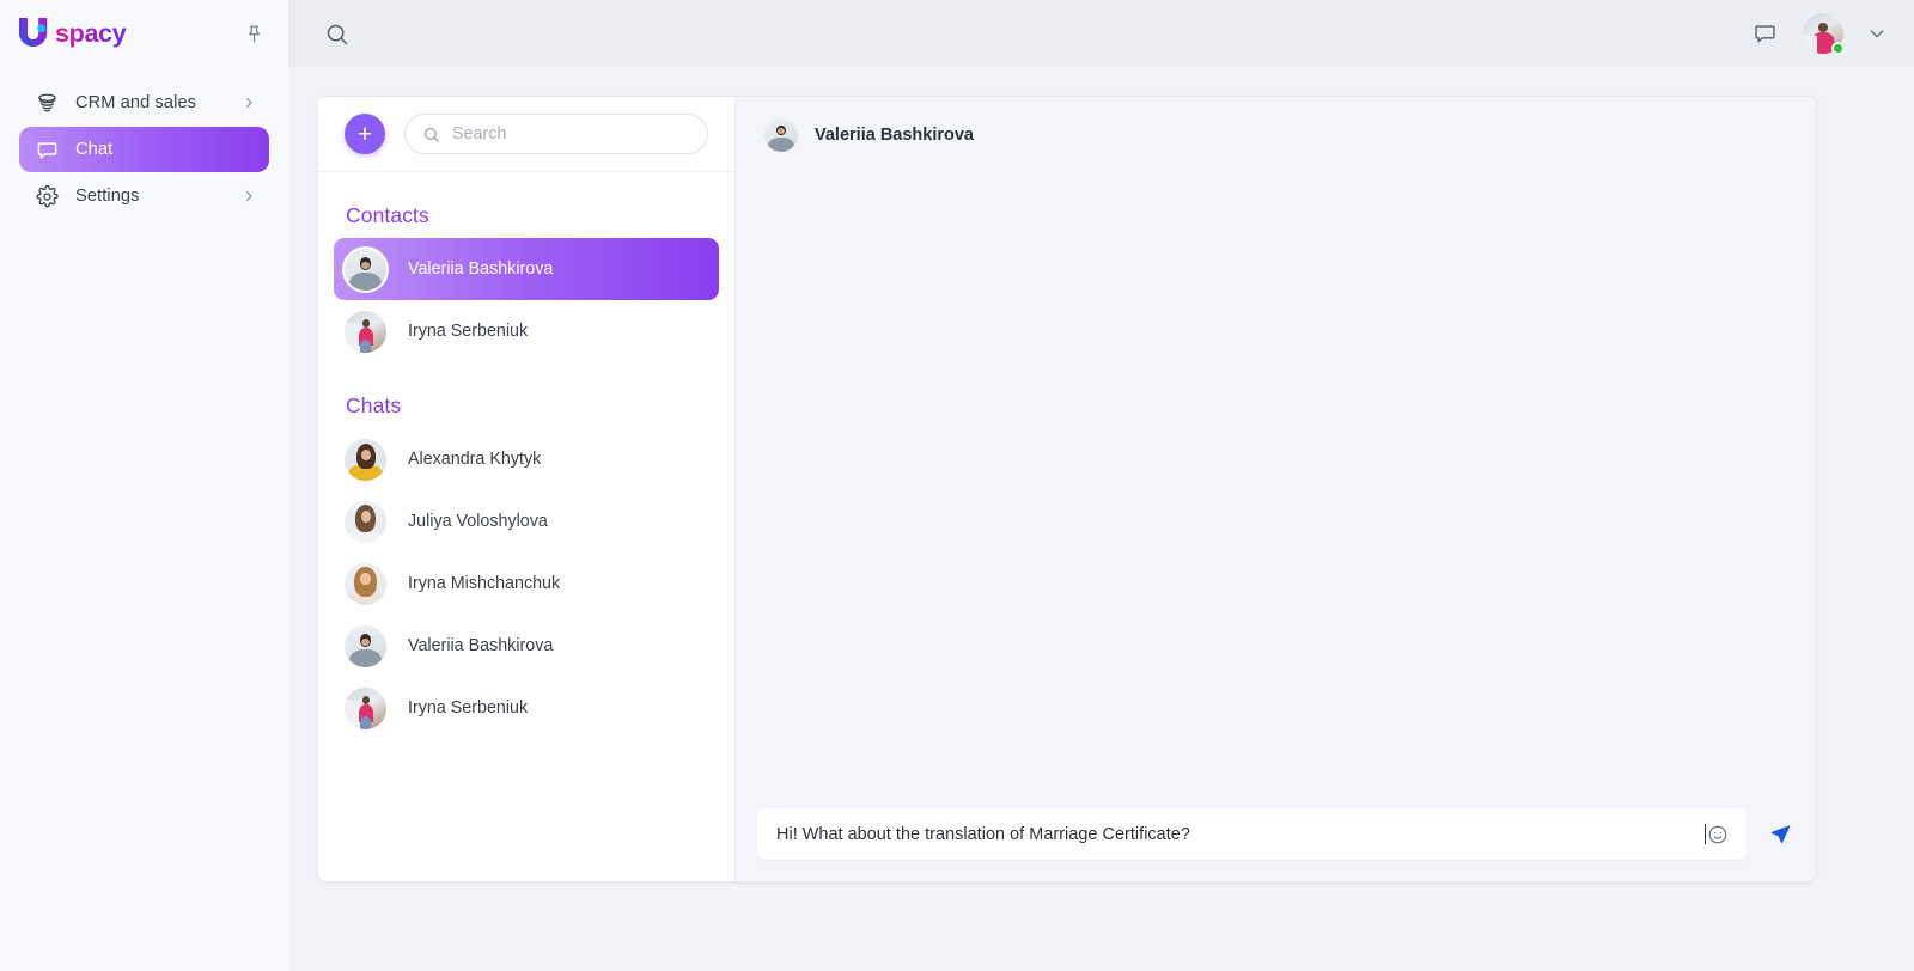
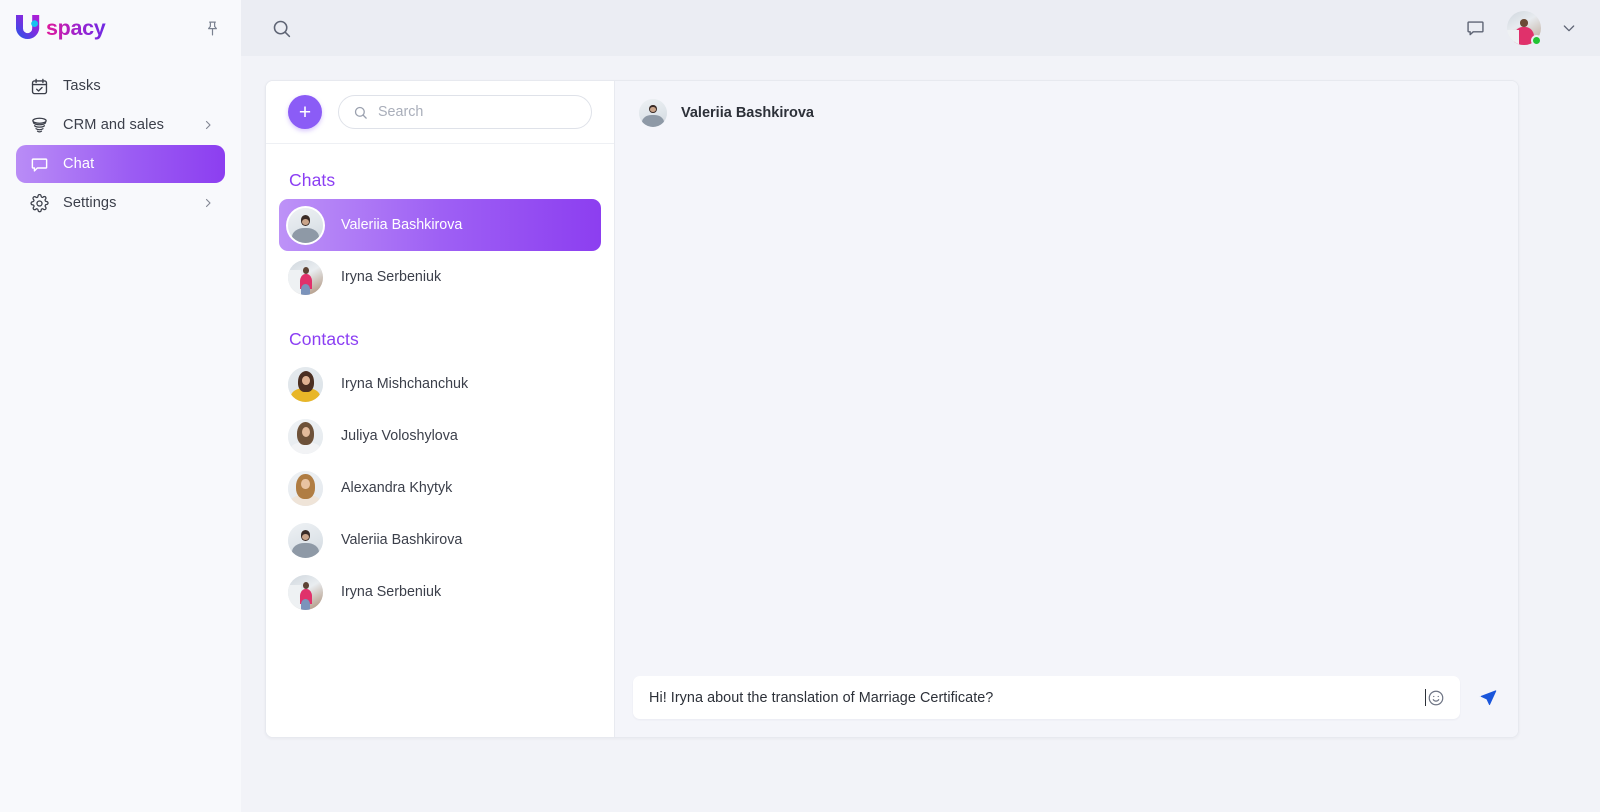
  spacy
+ Tasks
  CRM and sales
  Chat
  Settings
  +
  Search
- Contacts
+ Chats
  Valeriia Bashkirova
  Iryna Serbeniuk
- Chats
+ Contacts
- Alexandra Khytyk
+ Iryna Mishchanchuk
  Juliya Voloshylova
- Iryna Mishchanchuk
+ Alexandra Khytyk
  Valeriia Bashkirova
  Iryna Serbeniuk
  Valeriia Bashkirova
- Hi! What about the translation of Marriage Certificate?
+ Hi! Iryna about the translation of Marriage Certificate?
